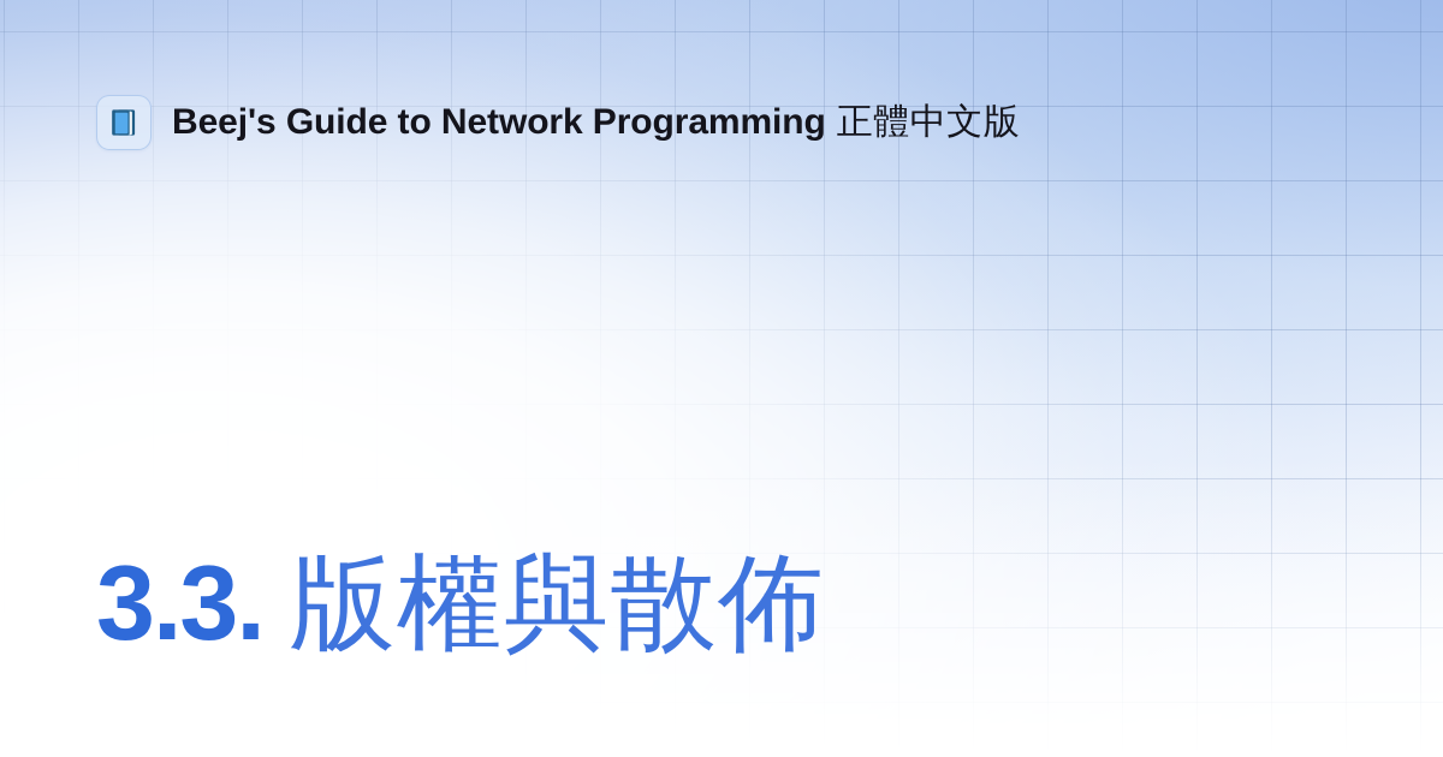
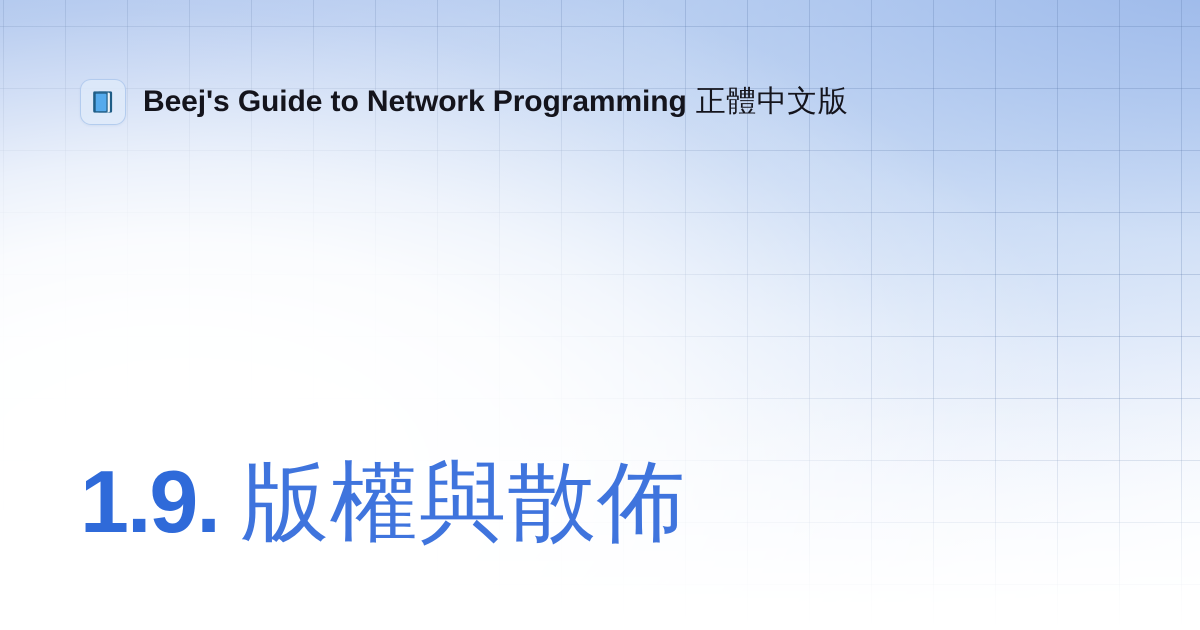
  Beej's Guide to Network Programming 正體中文版
- 3.3. 版權與散佈
+ 1.9. 版權與散佈
